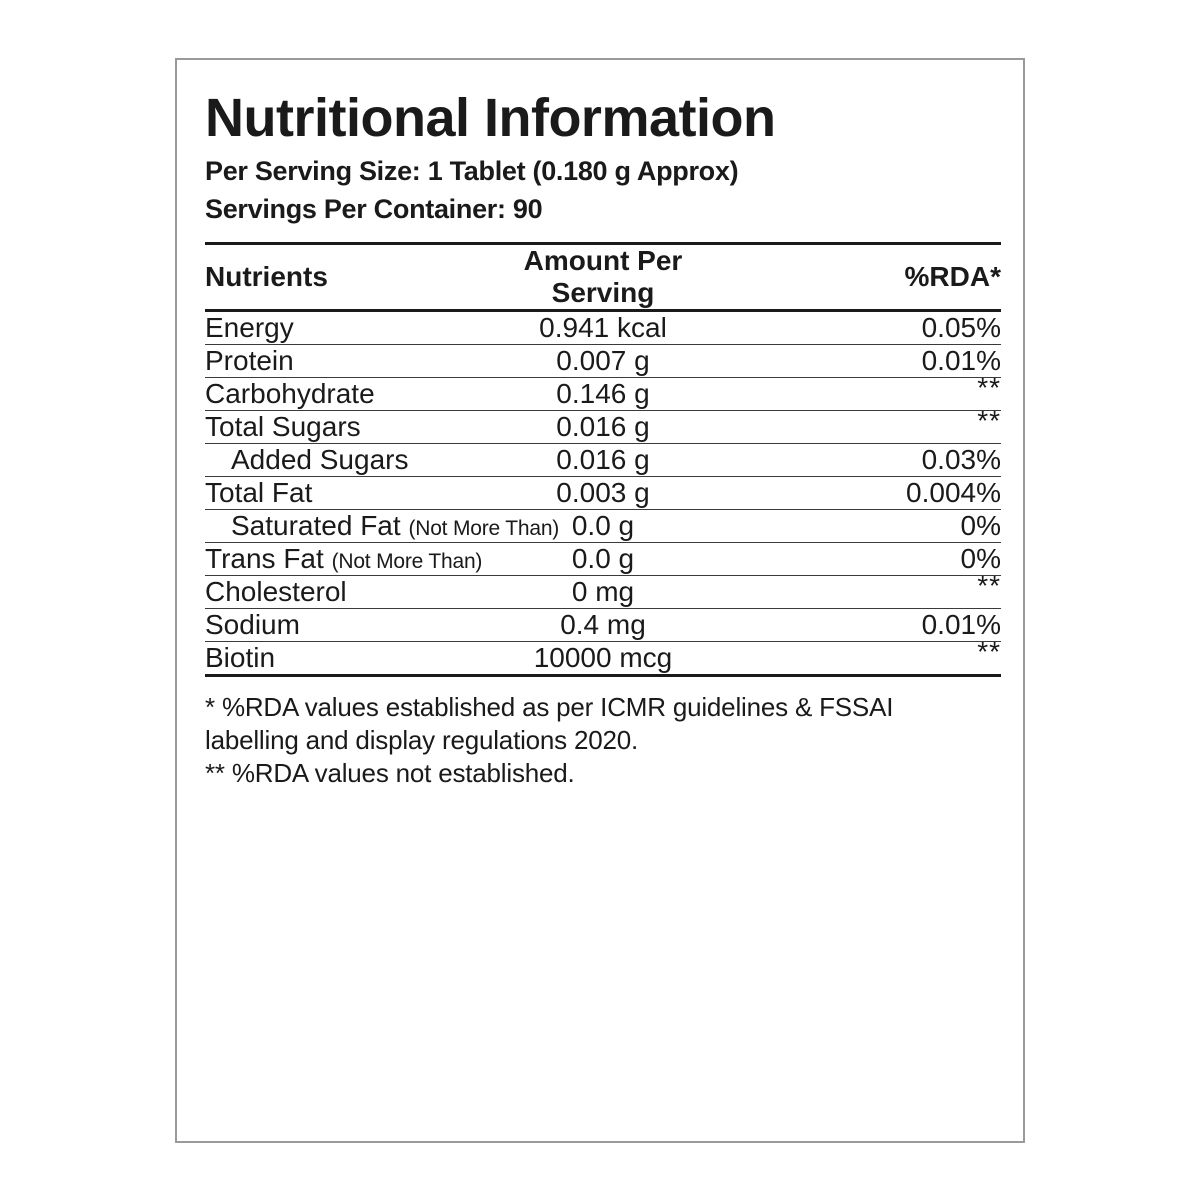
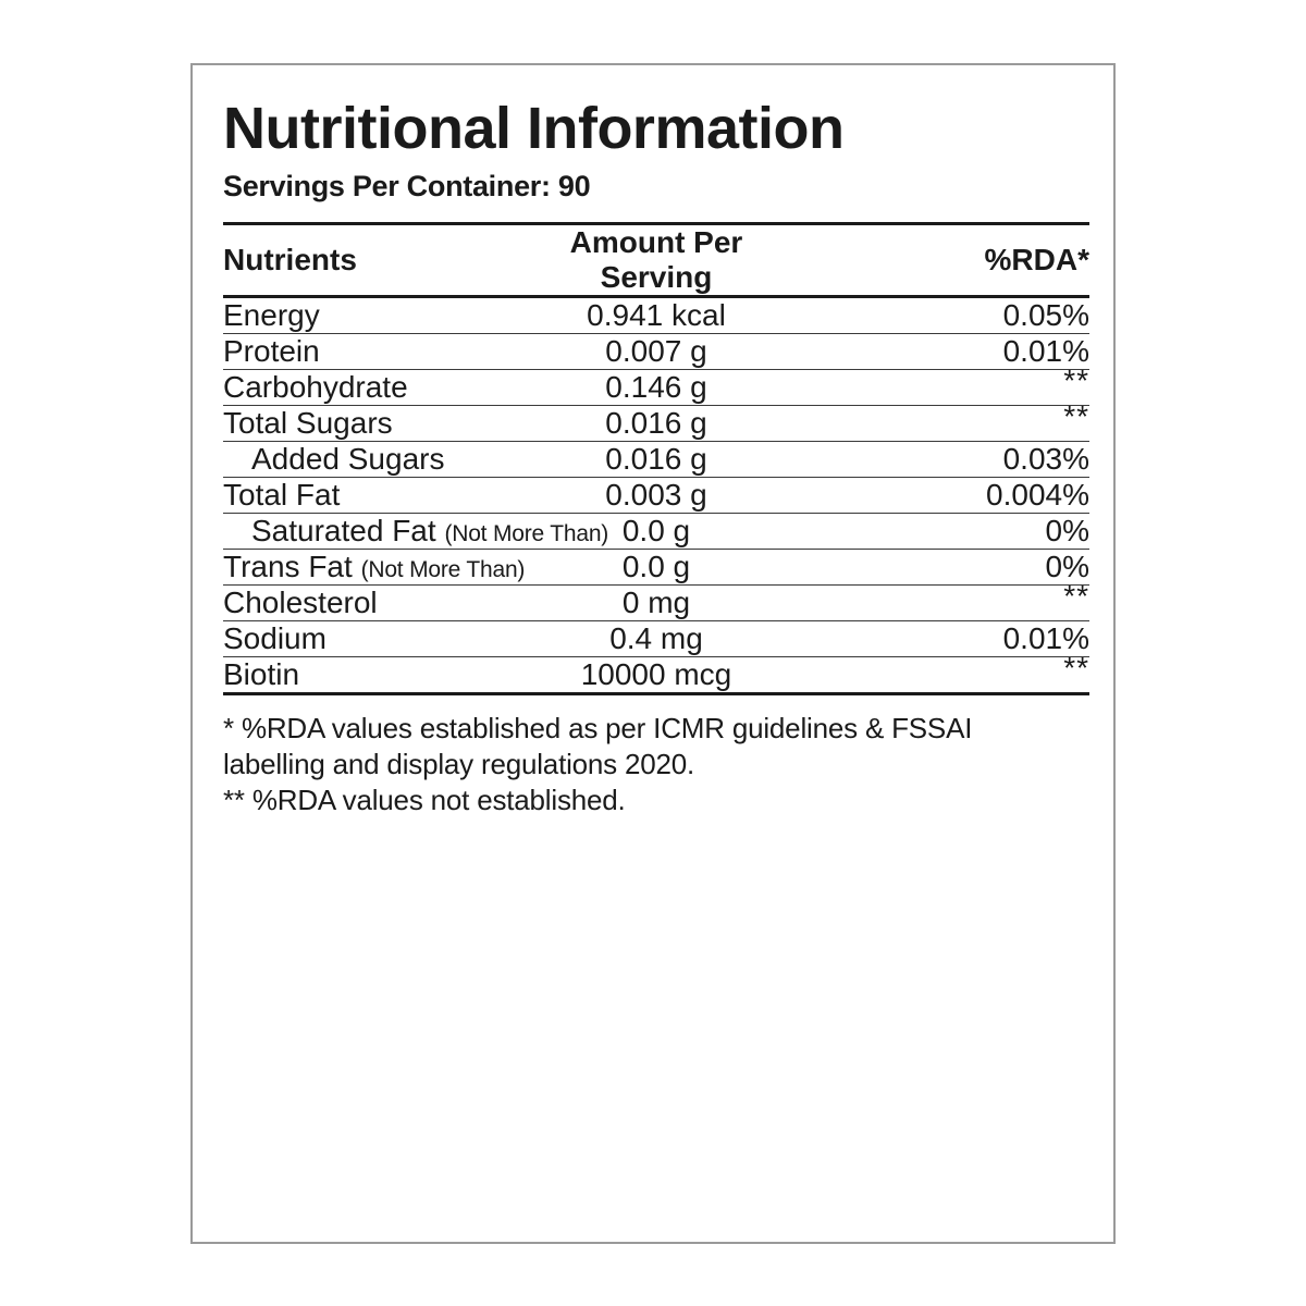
  Nutritional Information
- Per Serving Size: 1 Tablet (0.180 g Approx)
  Servings Per Container: 90
  Nutrients	Amount Per Serving	%RDA*
  Energy	0.941 kcal	0.05%
  Protein	0.007 g	0.01%
  Carbohydrate	0.146 g	**
  Total Sugars	0.016 g	**
  Added Sugars	0.016 g	0.03%
  Total Fat	0.003 g	0.004%
  Saturated Fat (Not More Than)	0.0 g	0%
  Trans Fat (Not More Than)	0.0 g	0%
  Cholesterol	0 mg	**
  Sodium	0.4 mg	0.01%
  Biotin	10000 mcg	**
  * %RDA values established as per ICMR guidelines & FSSAI
  labelling and display regulations 2020.
  ** %RDA values not established.
